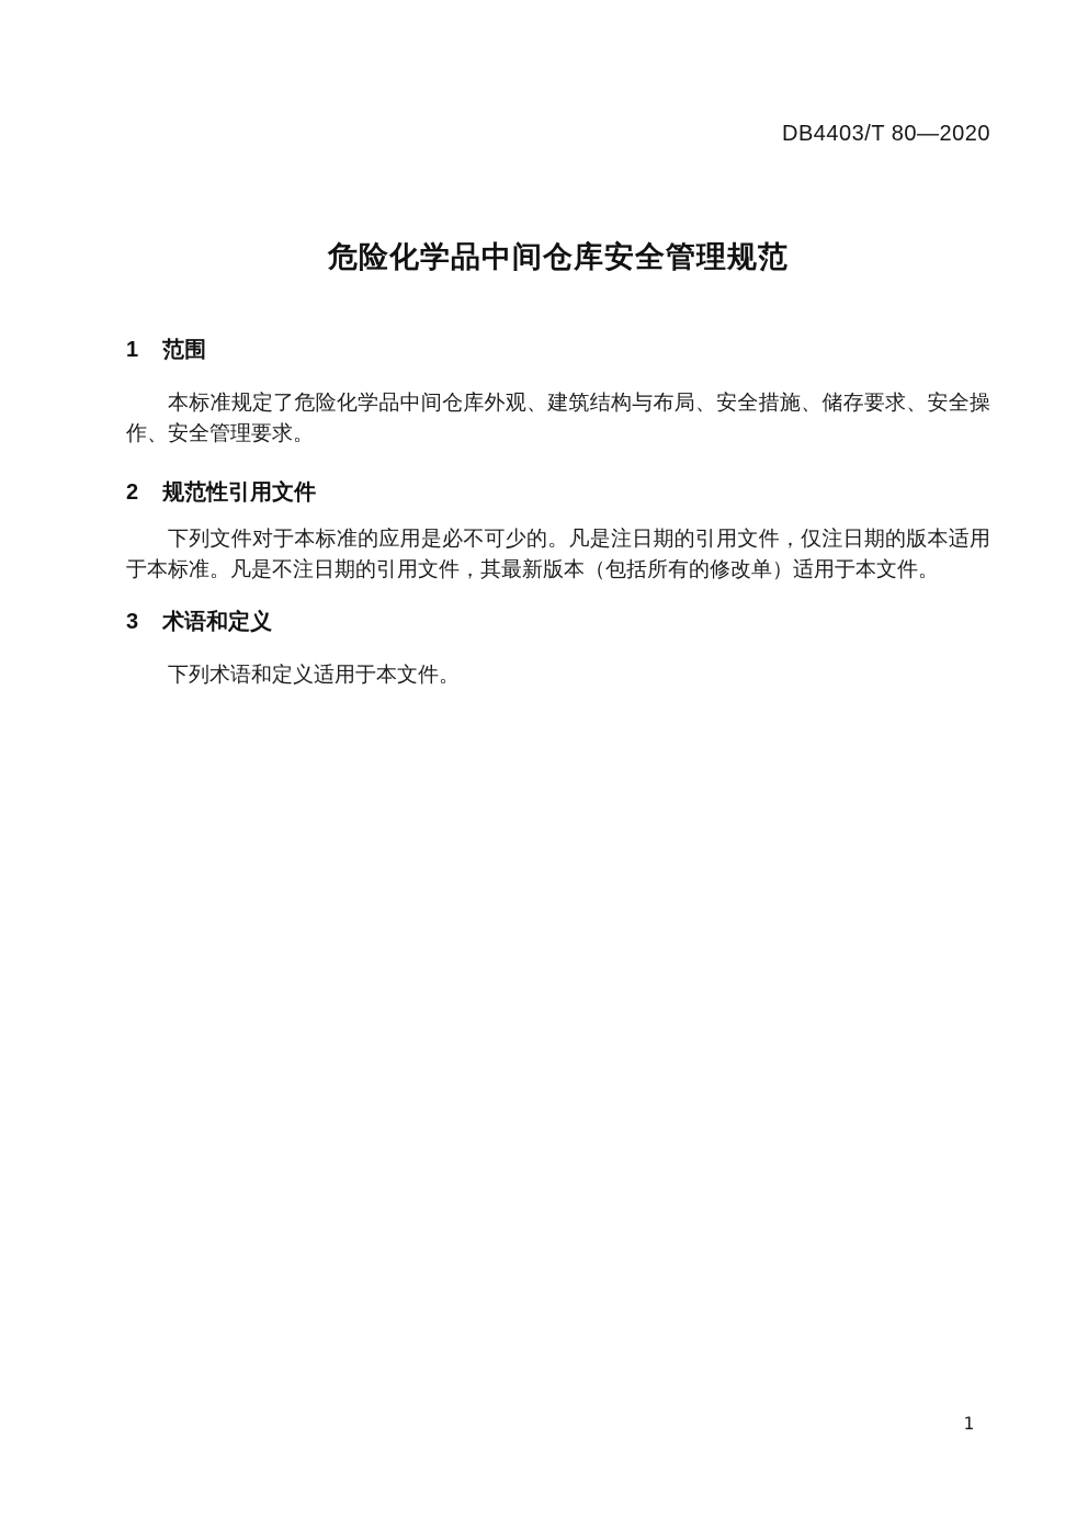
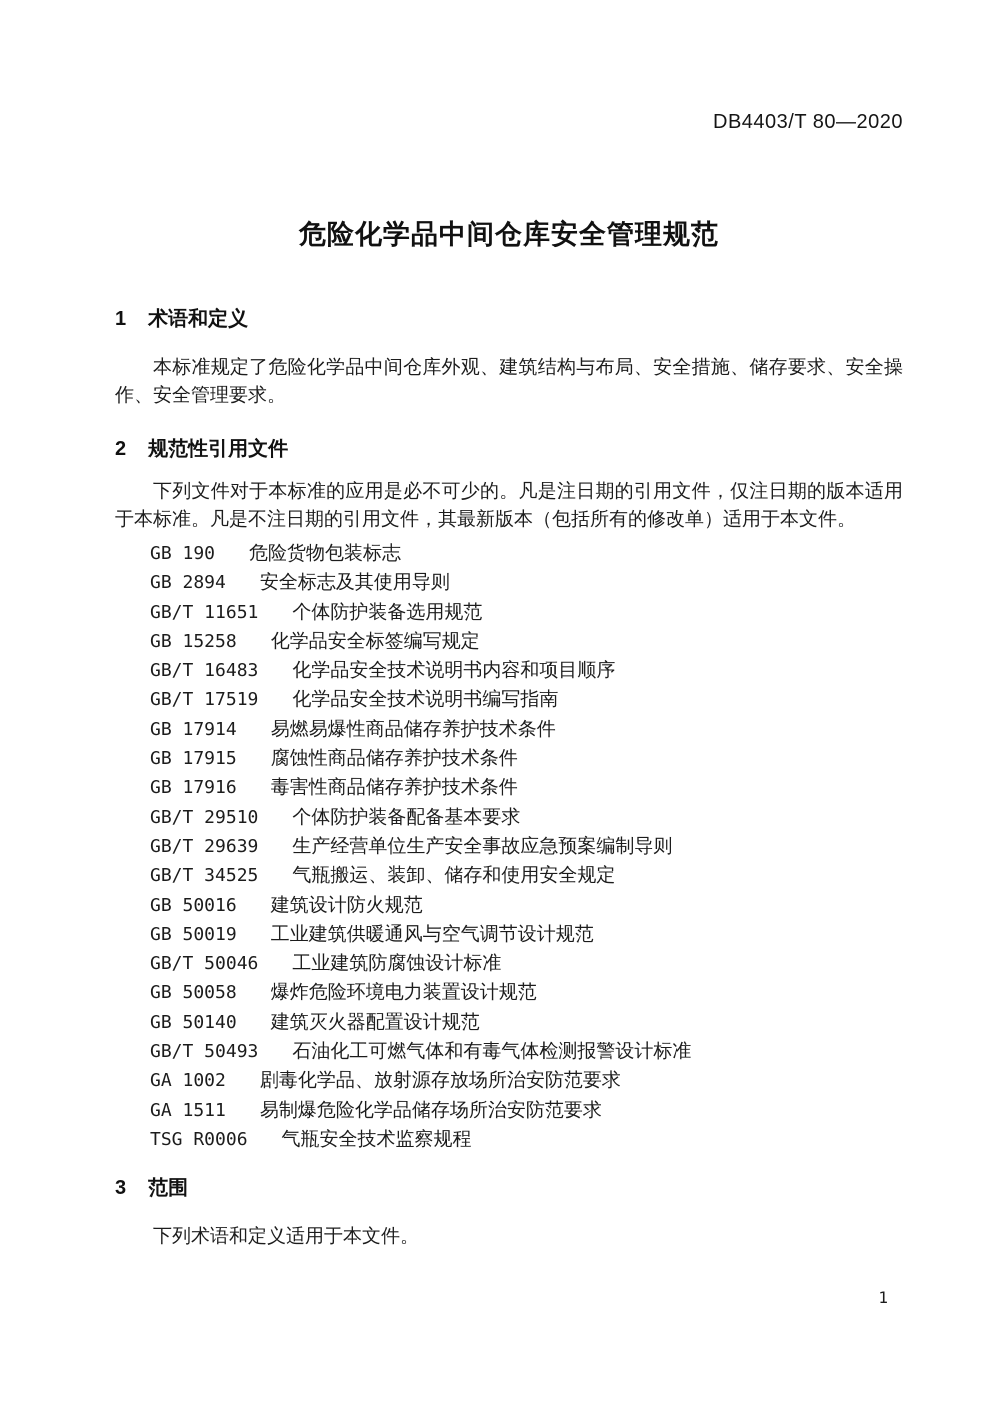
  DB4403/T 80—2020
  危险化学品中间仓库安全管理规范
- 1 范围
+ 1 术语和定义
  本标准规定了危险化学品中间仓库外观、建筑结构与布局、安全措施、储存要求、安全操作、安全管理要求。
  2 规范性引用文件
  下列文件对于本标准的应用是必不可少的。凡是注日期的引用文件，仅注日期的版本适用于本标准。凡是不注日期的引用文件，其最新版本（包括所有的修改单）适用于本文件。
+ GB 190 危险货物包装标志
+ GB 2894 安全标志及其使用导则
+ GB/T 11651 个体防护装备选用规范
+ GB 15258 化学品安全标签编写规定
+ GB/T 16483 化学品安全技术说明书内容和项目顺序
+ GB/T 17519 化学品安全技术说明书编写指南
+ GB 17914 易燃易爆性商品储存养护技术条件
+ GB 17915 腐蚀性商品储存养护技术条件
+ GB 17916 毒害性商品储存养护技术条件
+ GB/T 29510 个体防护装备配备基本要求
+ GB/T 29639 生产经营单位生产安全事故应急预案编制导则
+ GB/T 34525 气瓶搬运、装卸、储存和使用安全规定
+ GB 50016 建筑设计防火规范
+ GB 50019 工业建筑供暖通风与空气调节设计规范
+ GB/T 50046 工业建筑防腐蚀设计标准
+ GB 50058 爆炸危险环境电力装置设计规范
+ GB 50140 建筑灭火器配置设计规范
+ GB/T 50493 石油化工可燃气体和有毒气体检测报警设计标准
+ GA 1002 剧毒化学品、放射源存放场所治安防范要求
+ GA 1511 易制爆危险化学品储存场所治安防范要求
+ TSG R0006 气瓶安全技术监察规程
- 3 术语和定义
+ 3 范围
  下列术语和定义适用于本文件。
  1
